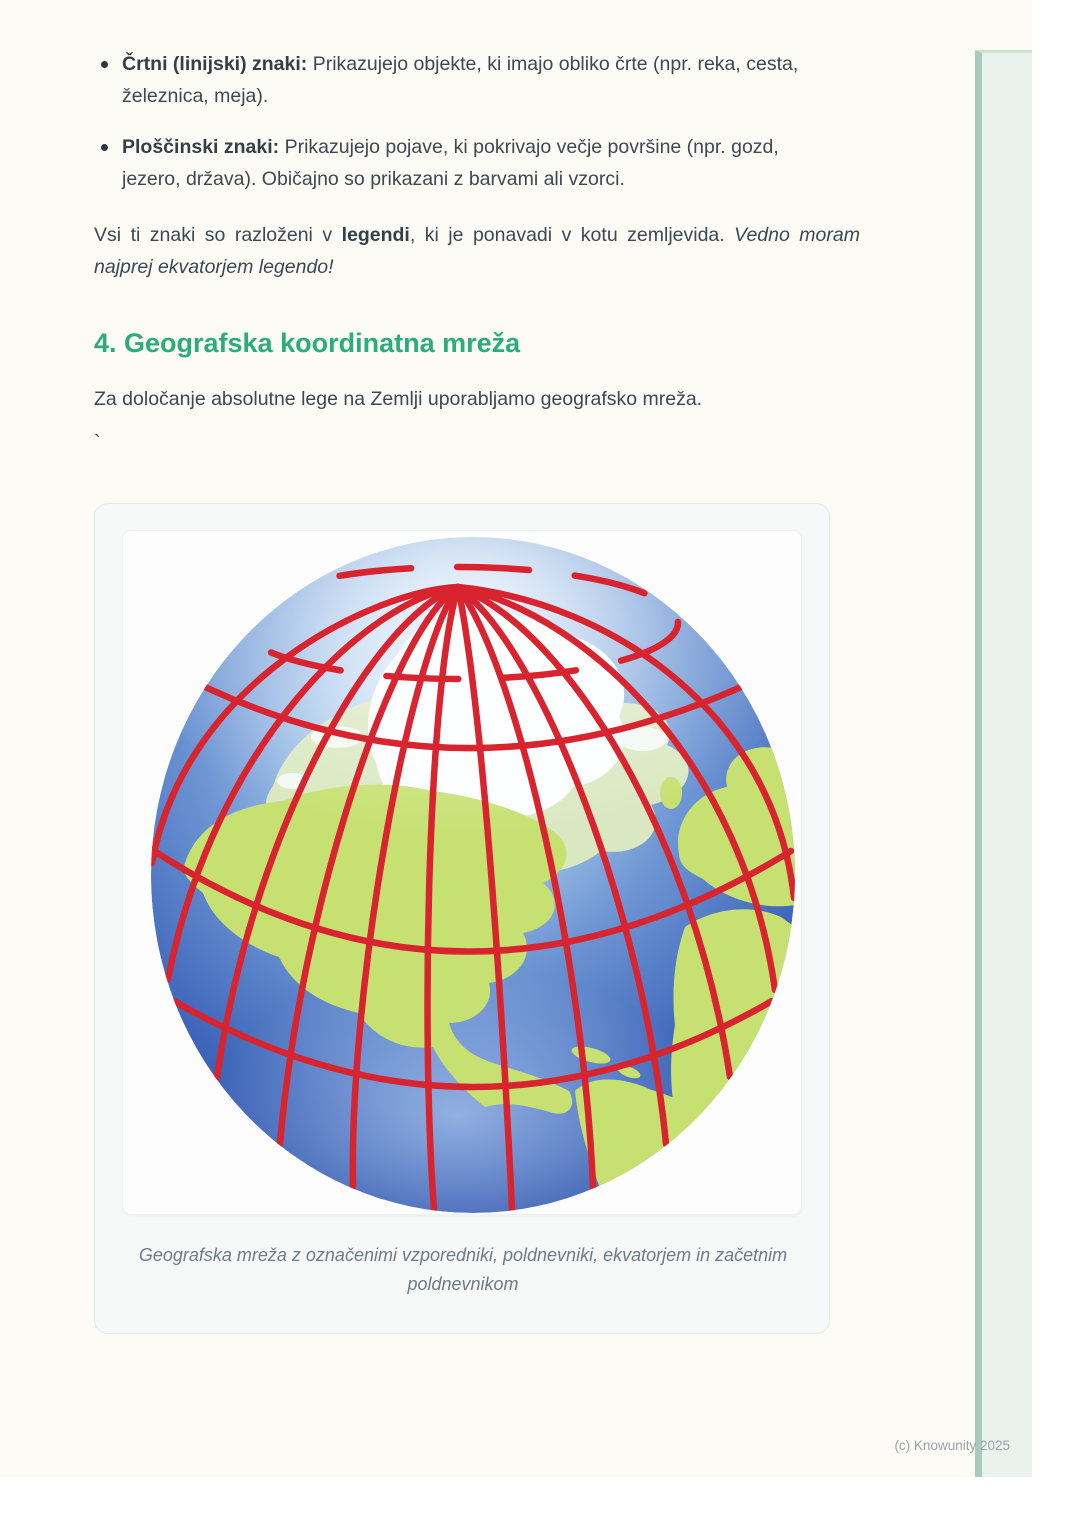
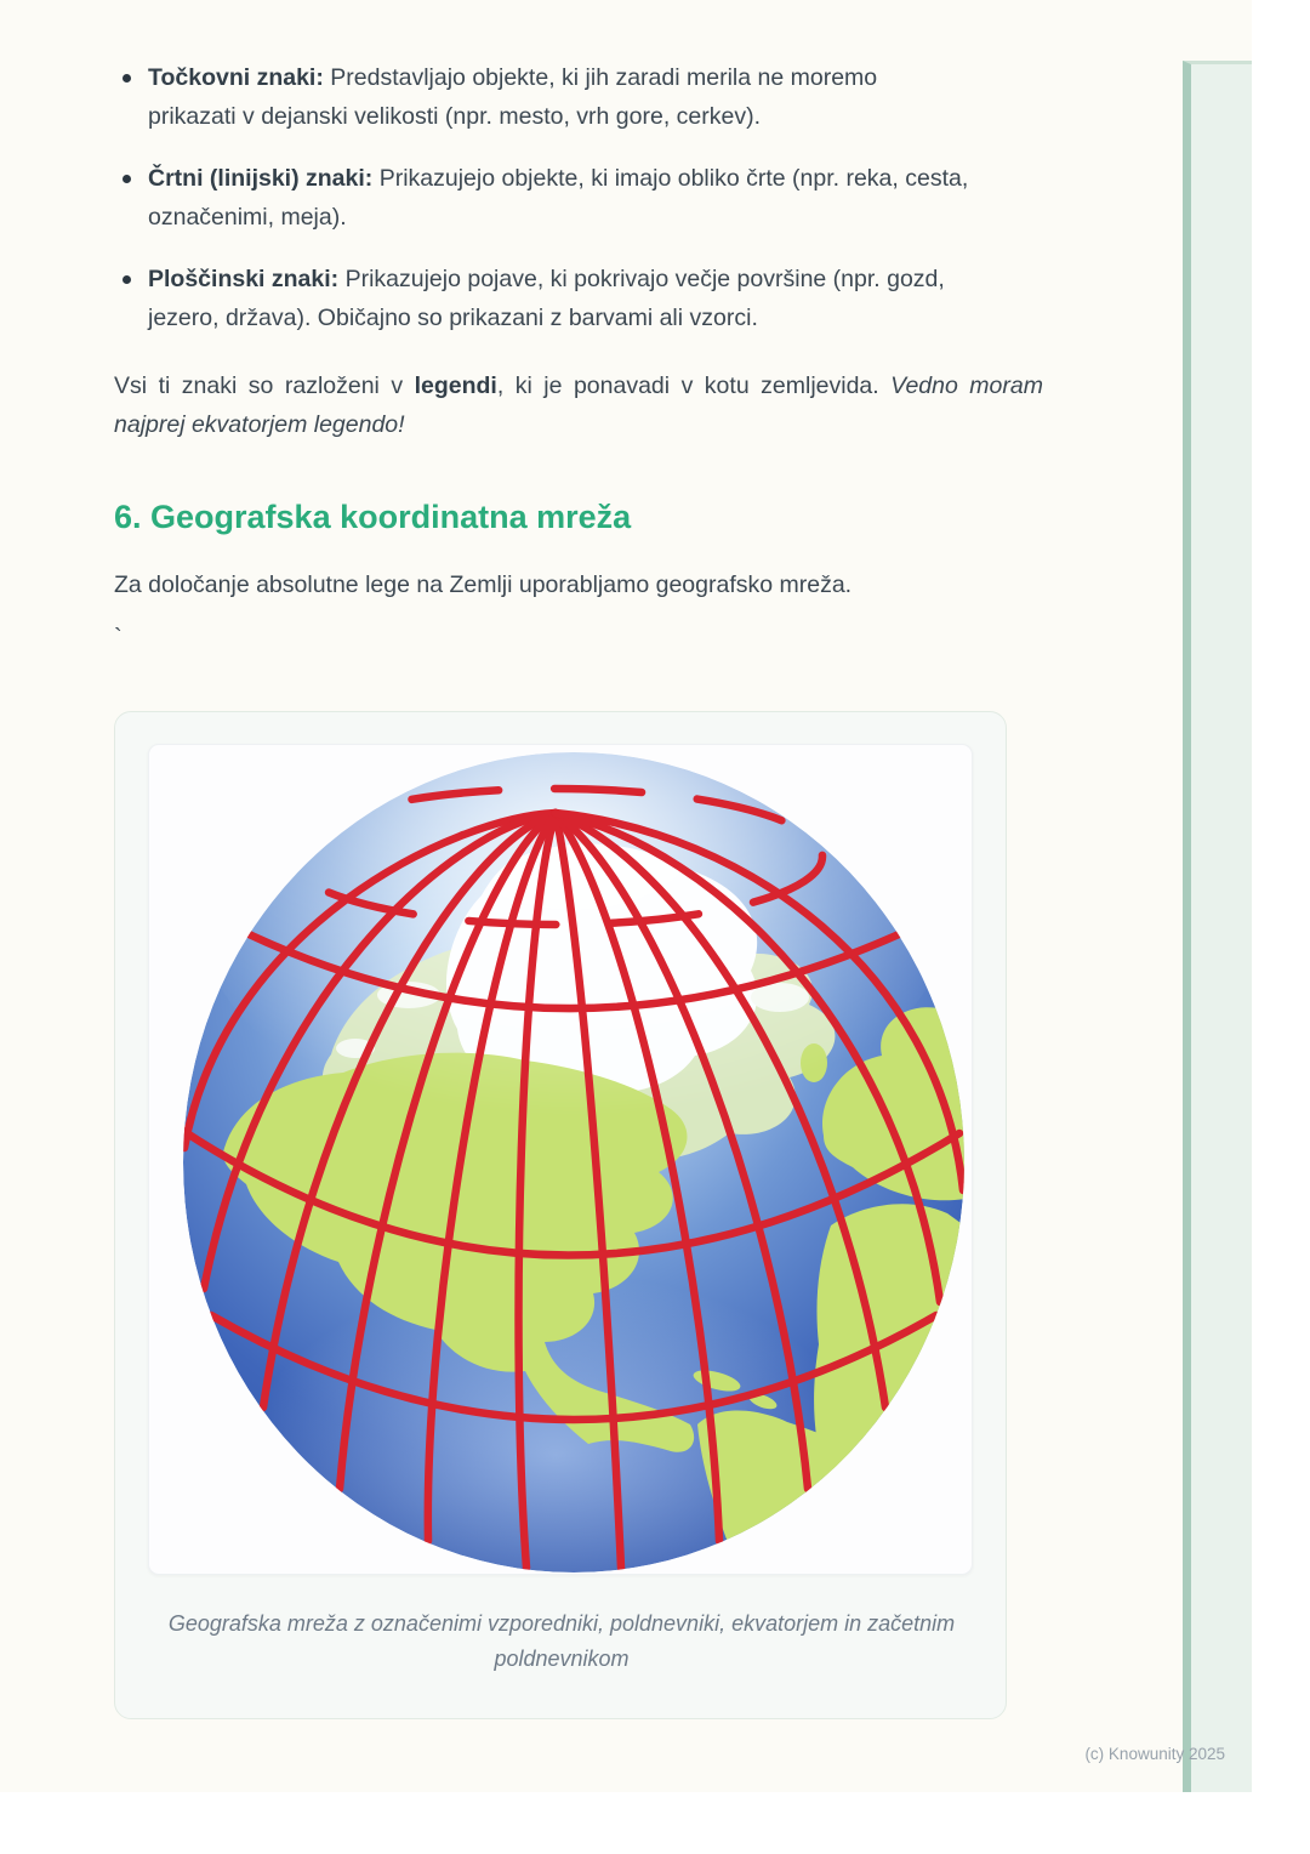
+ Točkovni znaki: Predstavljajo objekte, ki jih zaradi merila ne moremo prikazati v dejanski velikosti (npr. mesto, vrh gore, cerkev).
- Črtni (linijski) znaki: Prikazujejo objekte, ki imajo obliko črte (npr. reka, cesta, železnica, meja).
+ Črtni (linijski) znaki: Prikazujejo objekte, ki imajo obliko črte (npr. reka, cesta, označenimi, meja).
  Ploščinski znaki: Prikazujejo pojave, ki pokrivajo večje površine (npr. gozd, jezero, država). Običajno so prikazani z barvami ali vzorci.
  Vsi ti znaki so razloženi v legendi, ki je ponavadi v kotu zemljevida. Vedno moram najprej ekvatorjem legendo!
- 4. Geografska koordinatna mreža
+ 6. Geografska koordinatna mreža
  Za določanje absolutne lege na Zemlji uporabljamo geografsko mreža.
  `
  Geografska mreža z označenimi vzporedniki, poldnevniki, ekvatorjem in začetnim poldnevnikom
  (c) Knowunity 2025
